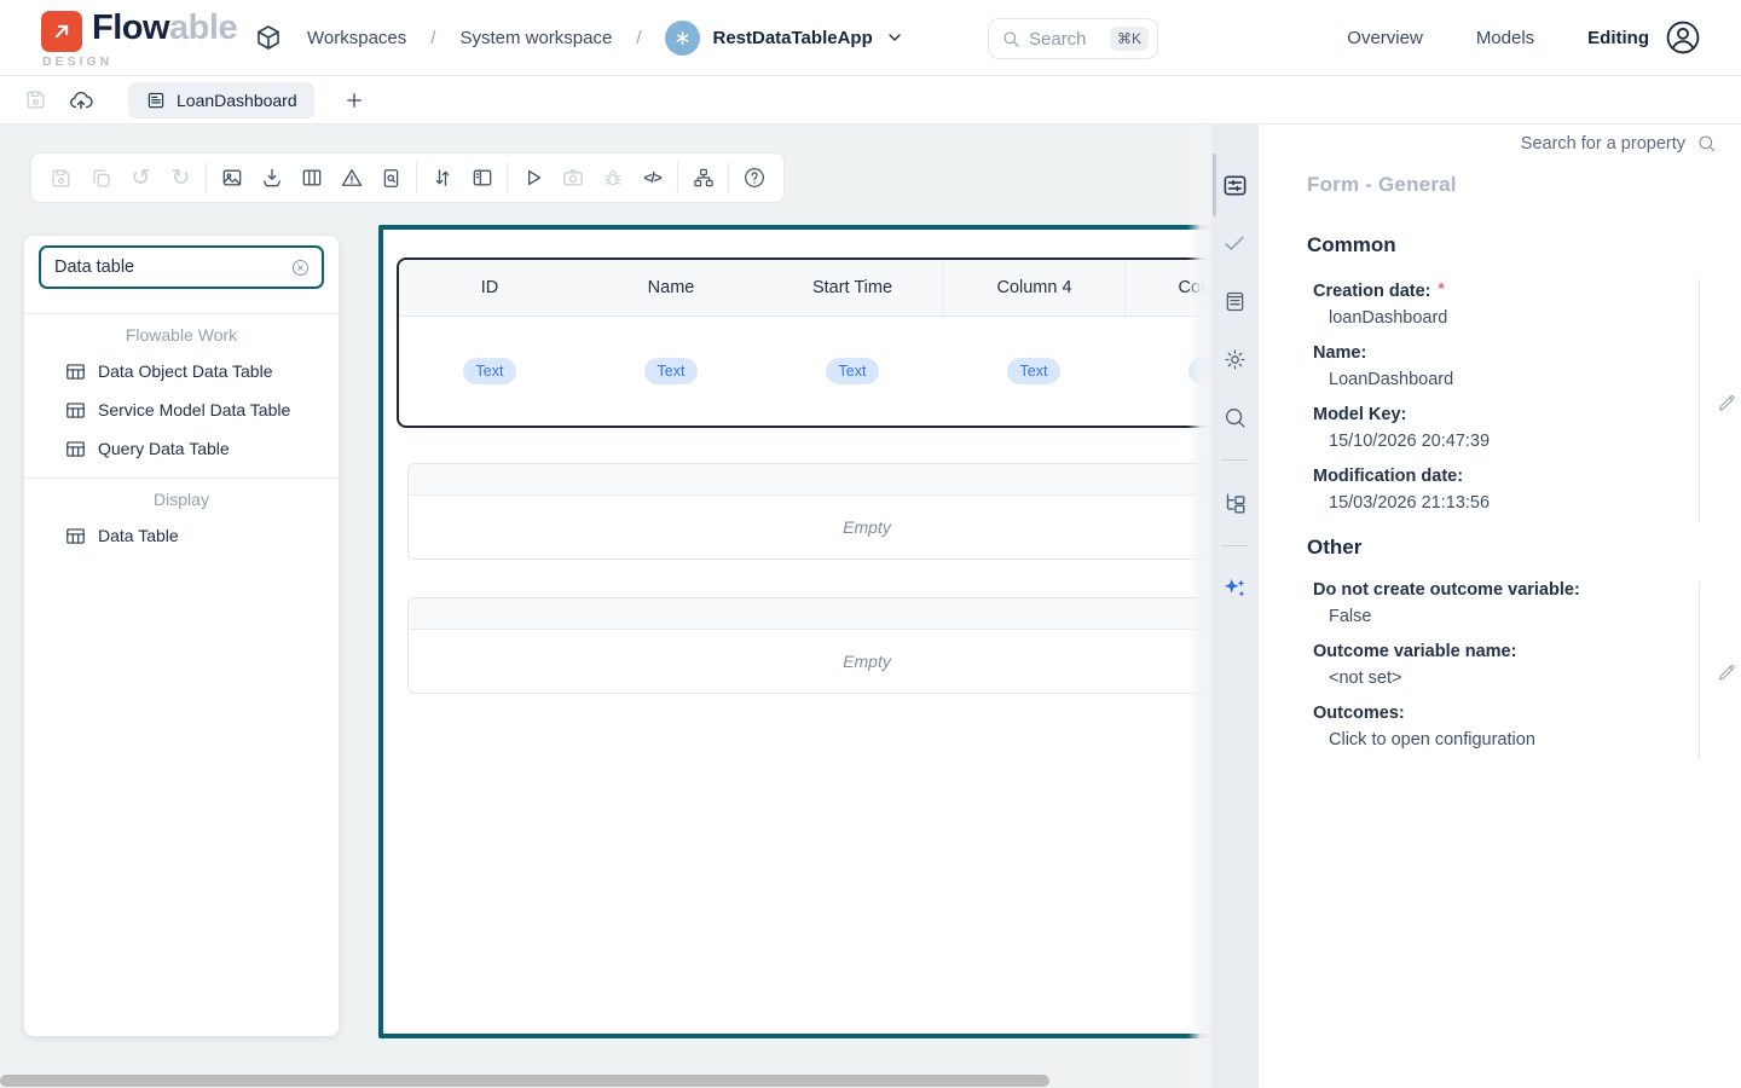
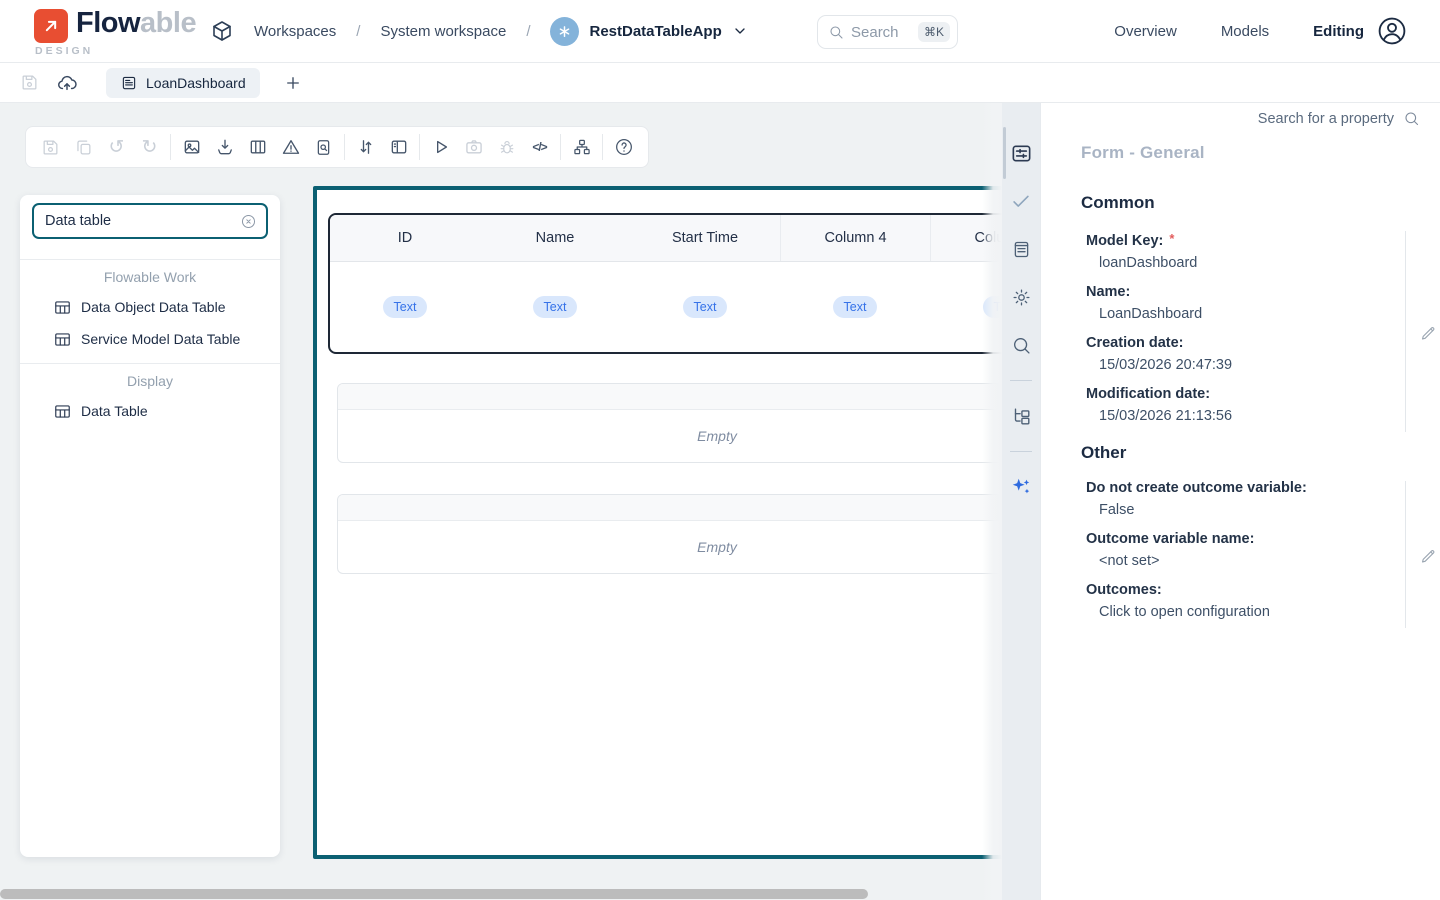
  Flowable
  DESIGN
  Workspaces
  /
  System workspace
  /
  RestDataTableApp
  Search
  ⌘K
  Overview
  Models
  Editing
  LoanDashboard
  ↺
  ↻
  </>
  Data table
  Flowable Work
  Data Object Data Table
  Service Model Data Table
- Query Data Table
  Display
  Data Table
  ID
  Name
  Start Time
  Column 4
  Text
  Text
  Text
  Text
  Empty
  Empty
  Search for a property
  Form - General
  Common
- Creation date: *
+ Model Key: *
  loanDashboard
  Name:
  LoanDashboard
- Model Key:
+ Creation date:
- 15/10/2026 20:47:39
+ 15/03/2026 20:47:39
  Modification date:
  15/03/2026 21:13:56
  Other
  Do not create outcome variable:
  False
  Outcome variable name:
  <not set>
  Outcomes:
  Click to open configuration
